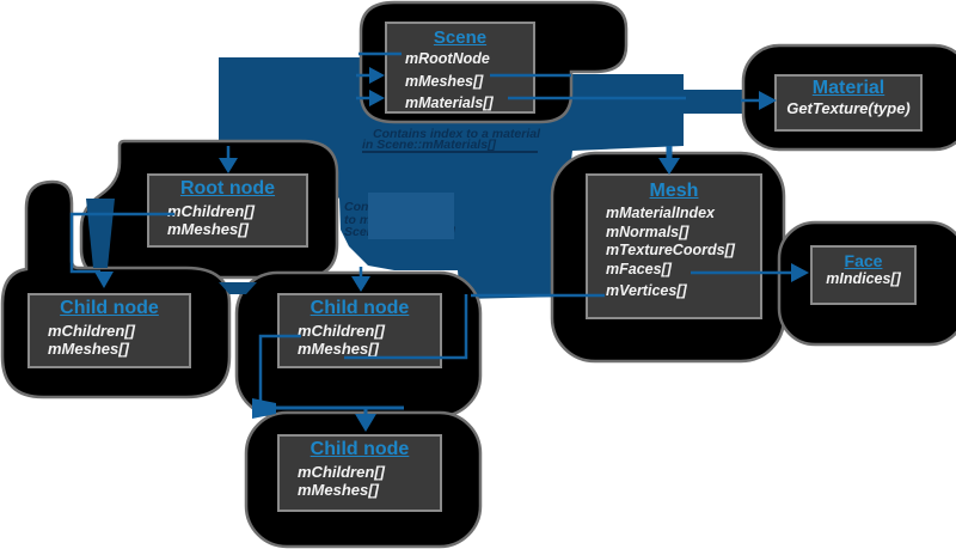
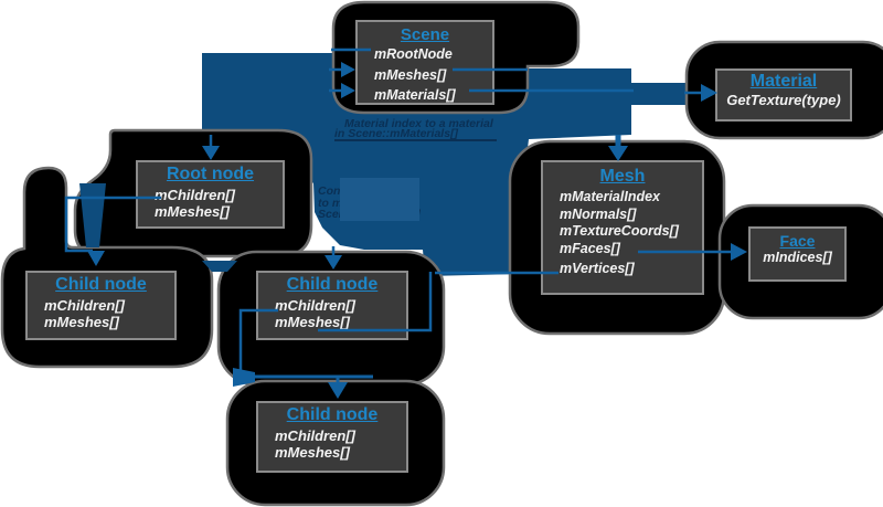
  Scene
  mRootNode
  mMeshes[]
  mMaterials[]
  Material
  GetTexture(type)
  Root node
  mChildren[]
  mMeshes[]
  Mesh
  mMaterialIndex
  mNormals[]
  mTextureCoords[]
  mFaces[]
  mVertices[]
  Face
  mIndices[]
  Child node
  mChildren[]
  mMeshes[]
  Child node
  mChildren[]
  mMeshes[]
  Child node
  mChildren[]
  mMeshes[]
- Contains index to a material
+ Material index to a material
  in Scene::mMaterials[]
